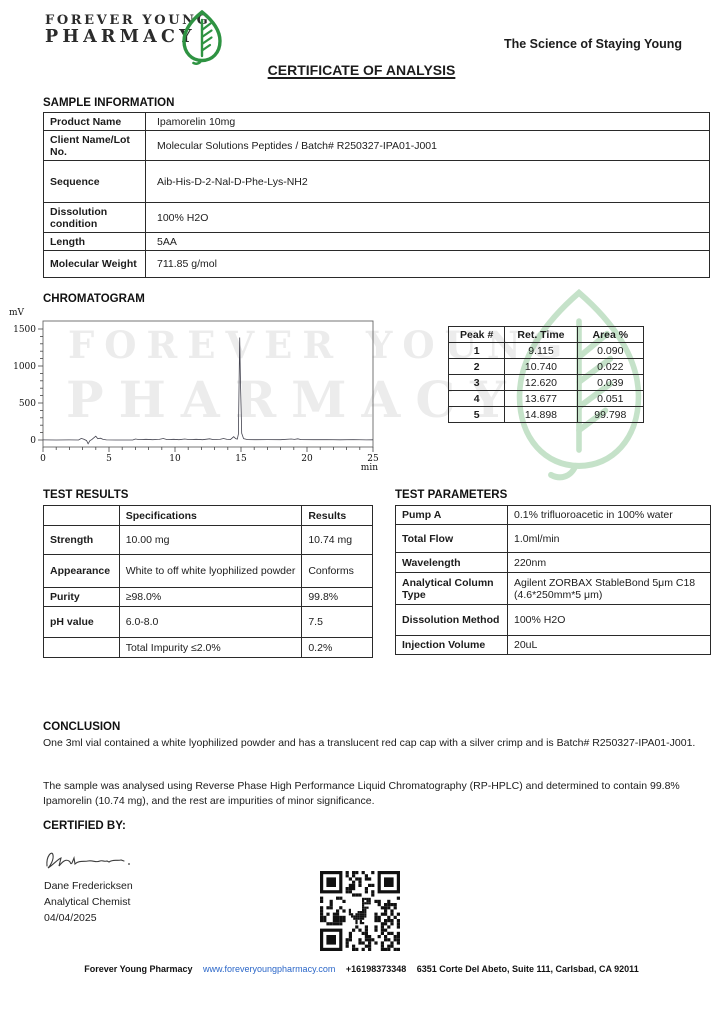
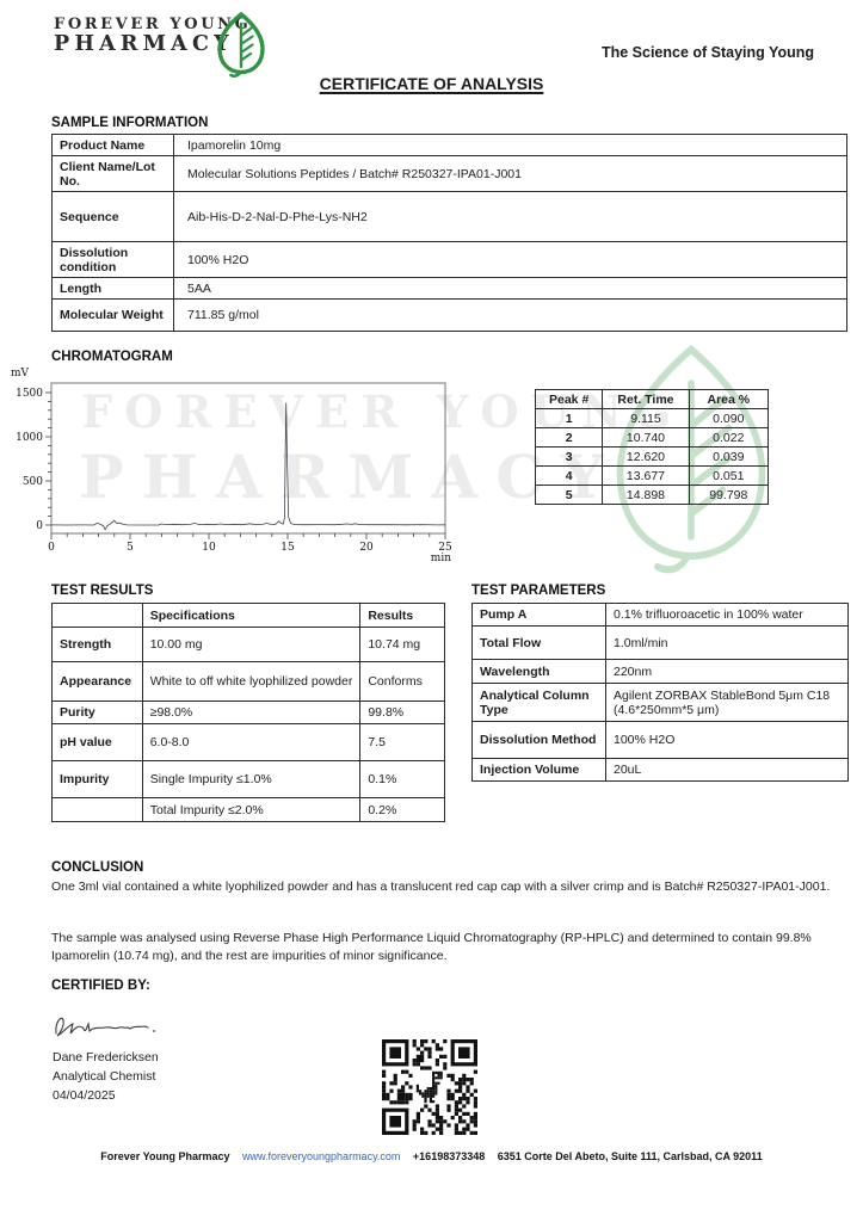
  FOREVER YOUNG
  PHARMACY
  FOREVER YOUNG
  PHARMACY
  The Science of Staying Young
  CERTIFICATE OF ANALYSIS
  SAMPLE INFORMATION
  Product Name	Ipamorelin 10mg
  Client Name/Lot No.	Molecular Solutions Peptides / Batch# R250327-IPA01-J001
  Sequence	Aib-His-D-2-Nal-D-Phe-Lys-NH2
  Dissolution condition	100% H2O
  Length	5AA
  Molecular Weight	711.85 g/mol
  CHROMATOGRAM
  0
  500
  1000
  1500
  0
  5
  10
  15
  20
  25
  mV
  min
  Peak #	Ret. Time	Area %
  1	9.115	0.090
  2	10.740	0.022
  3	12.620	0.039
  4	13.677	0.051
  5	14.898	99.798
  TEST RESULTS
  	Specifications	Results
  Strength	10.00 mg	10.74 mg
  Appearance	White to off white lyophilized powder	Conforms
  Purity	≥98.0%	99.8%
  pH value	6.0-8.0	7.5
+ Impurity	Single Impurity ≤1.0%	0.1%
  	Total Impurity ≤2.0%	0.2%
  TEST PARAMETERS
  Pump A	0.1% trifluoroacetic in 100% water
  Total Flow	1.0ml/min
  Wavelength	220nm
  Analytical Column Type	Agilent ZORBAX StableBond 5μm C18 (4.6*250mm*5 μm)
  Dissolution Method	100% H2O
  Injection Volume	20uL
  CONCLUSION
  One 3ml vial contained a white lyophilized powder and has a translucent red cap cap with a silver crimp and is Batch# R250327-IPA01-J001.
  The sample was analysed using Reverse Phase High Performance Liquid Chromatography (RP-HPLC) and determined to contain 99.8% Ipamorelin (10.74 mg), and the rest are impurities of minor significance.
  CERTIFIED BY:
  Dane Fredericksen
  Analytical Chemist
  04/04/2025
  Forever Young Pharmacy www.foreveryoungpharmacy.com +16198373348 6351 Corte Del Abeto, Suite 111, Carlsbad, CA 92011
